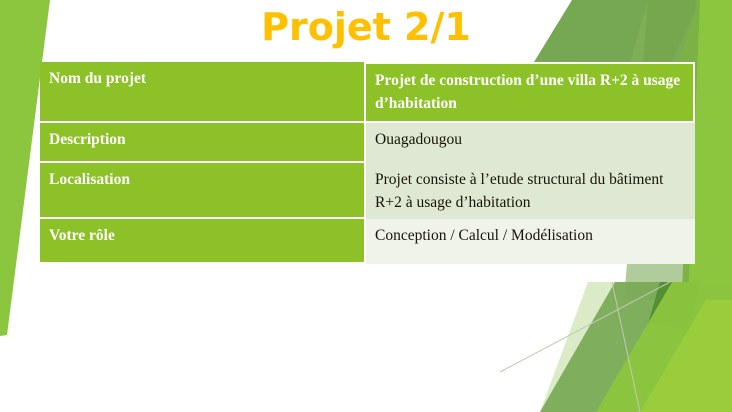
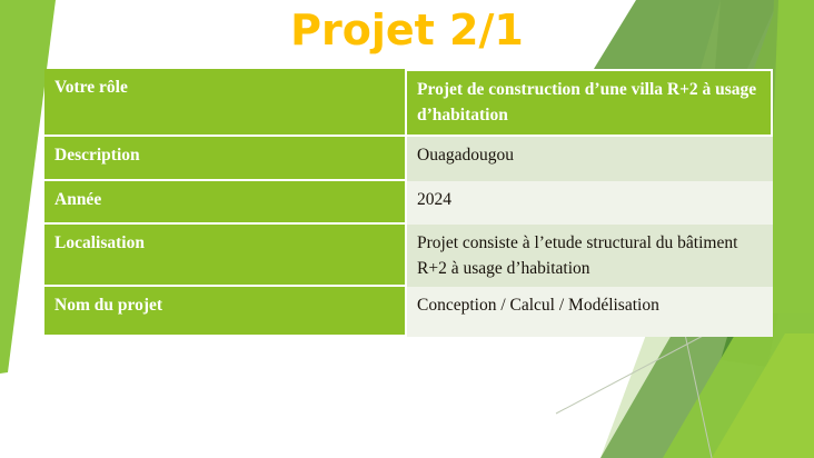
  Projet 2/1
- Nom du projet	Projet de construction d’une villa R+2 à usage d’habitation
+ Votre rôle	Projet de construction d’une villa R+2 à usage d’habitation
  Description	Ouagadougou
+ Année	2024
  Localisation	Projet consiste à l’etude structural du bâtiment R+2 à usage d’habitation
- Votre rôle	Conception / Calcul / Modélisation
+ Nom du projet	Conception / Calcul / Modélisation
